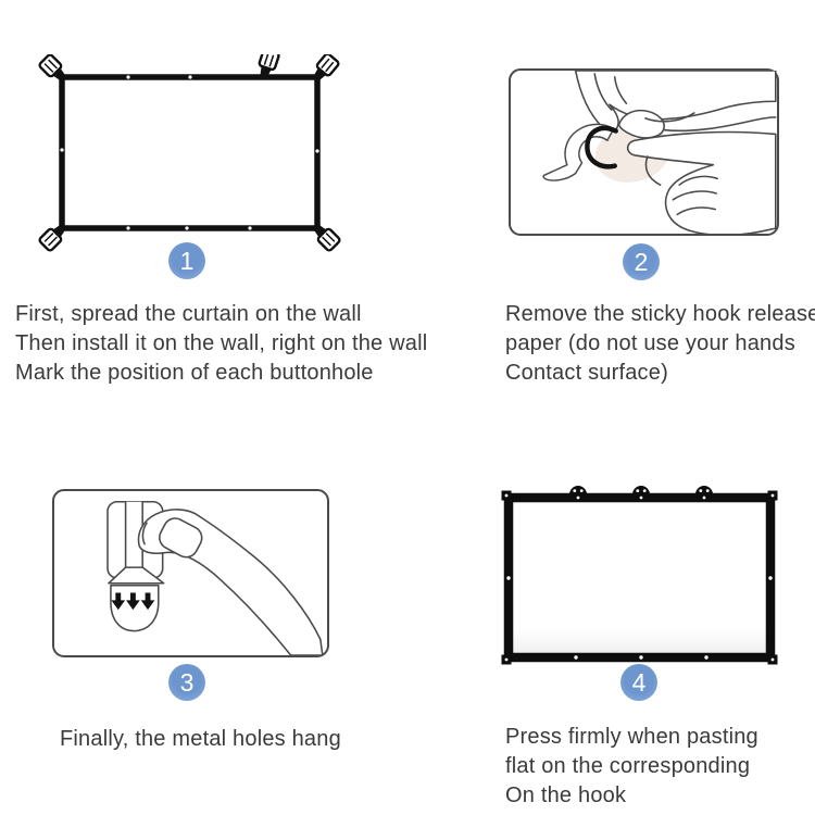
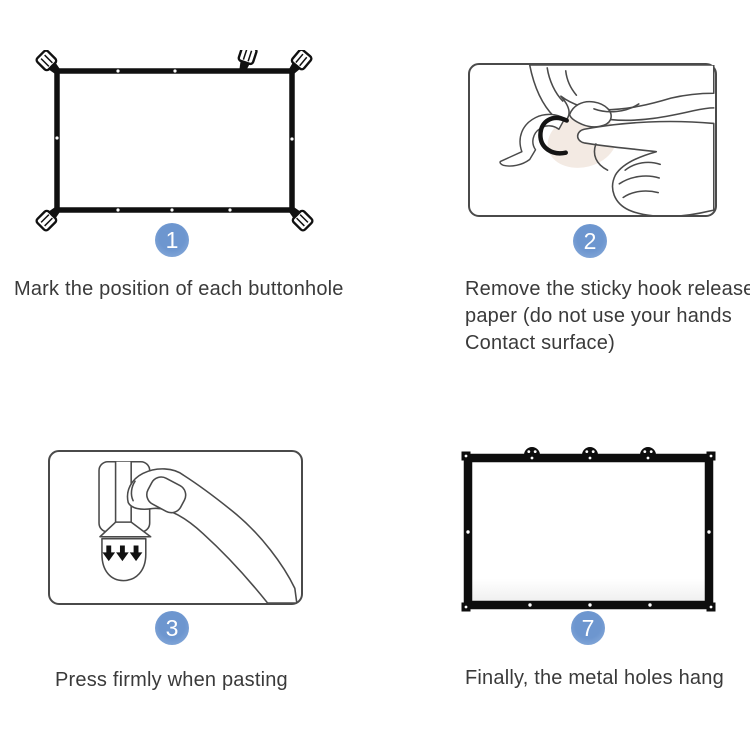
  1
- First, spread the curtain on the wall
- Then install it on the wall, right on the wall
  Mark the position of each buttonhole
  2
  Remove the sticky hook release
  paper (do not use your hands
  Contact surface)
  3
- Finally, the metal holes hang
+ Press firmly when pasting
- 4
+ 7
- Press firmly when pasting
+ Finally, the metal holes hang
- flat on the corresponding
- On the hook
